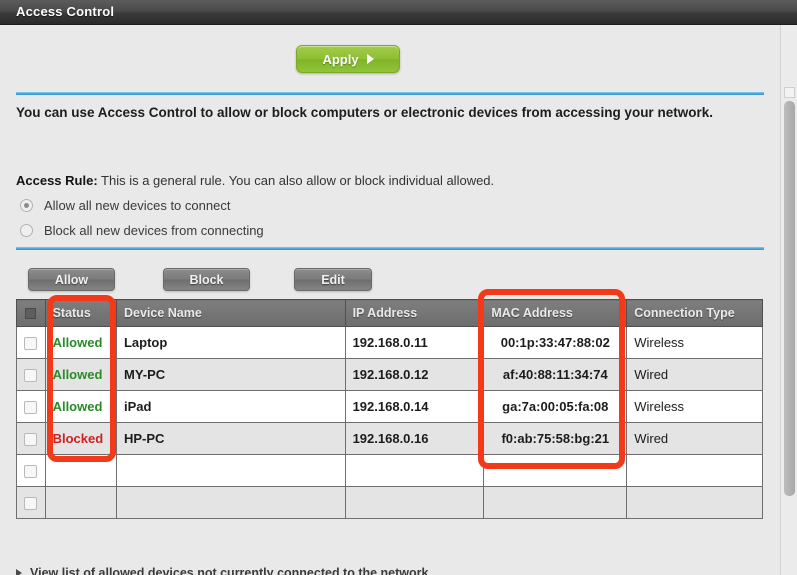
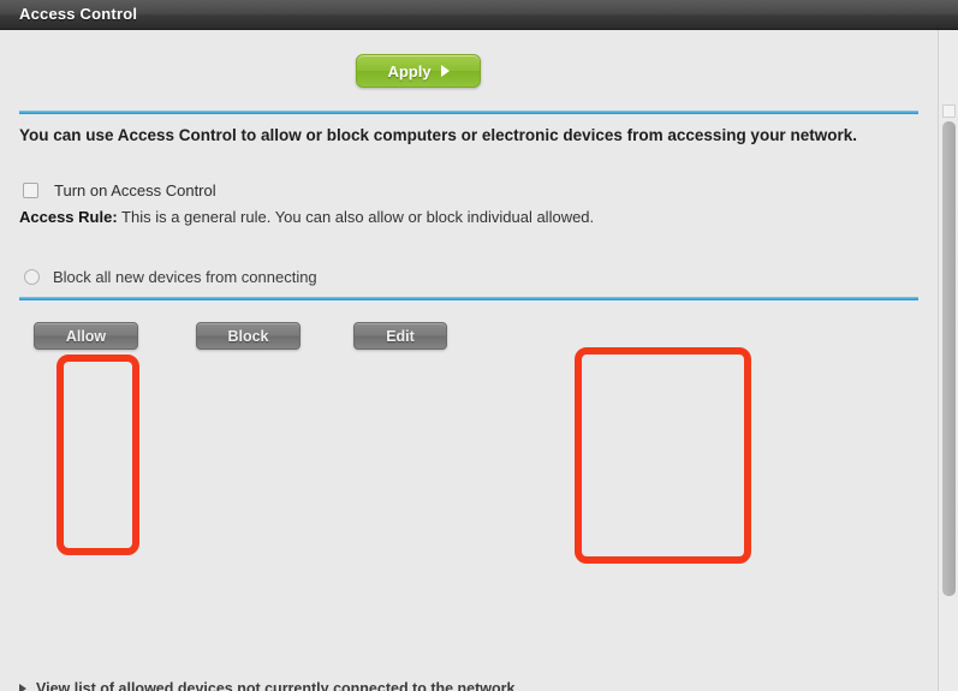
  Access Control
  Apply
  You can use Access Control to allow or block computers or electronic devices from accessing your network.
+ Turn on Access Control
  Access Rule: This is a general rule. You can also allow or block individual allowed.
- Allow all new devices to connect
  Block all new devices from connecting
  Allow
  Block
  Edit
- 	Status	Device Name	IP Address	MAC Address	Connection Type
- 	Allowed	Laptop	192.168.0.11	00:1p:33:47:88:02	Wireless
- 	Allowed	MY-PC	192.168.0.12	af:40:88:11:34:74	Wired
- 	Allowed	iPad	192.168.0.14	ga:7a:00:05:fa:08	Wireless
- 	Blocked	HP-PC	192.168.0.16	f0:ab:75:58:bg:21	Wired
  View list of allowed devices not currently connected to the network
